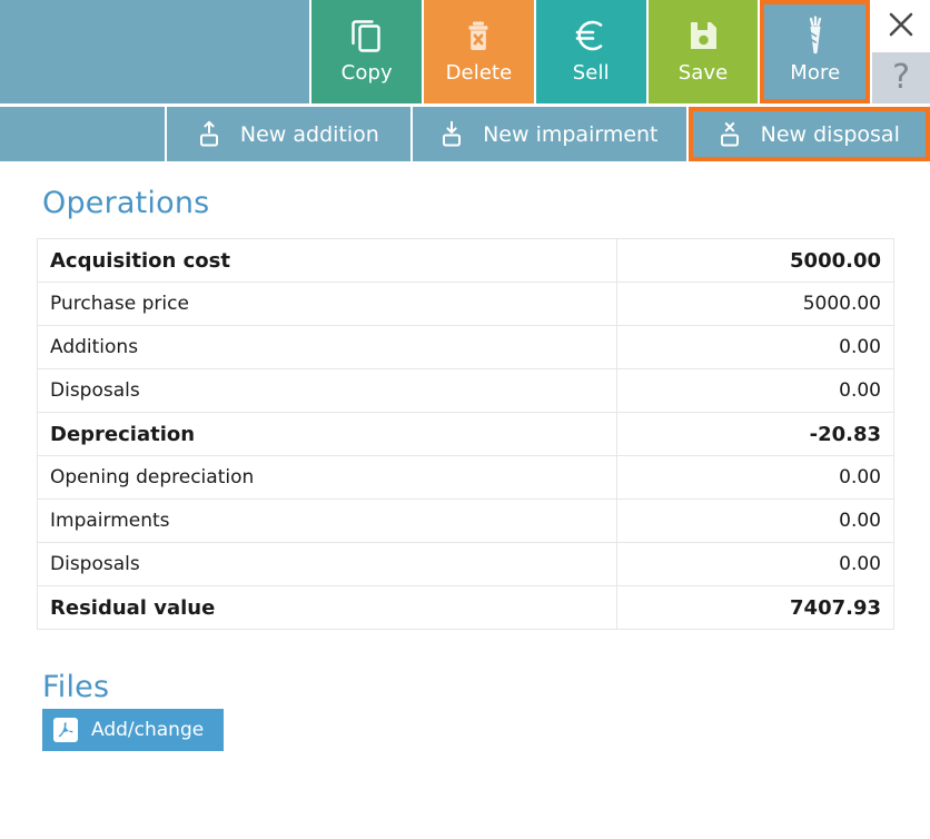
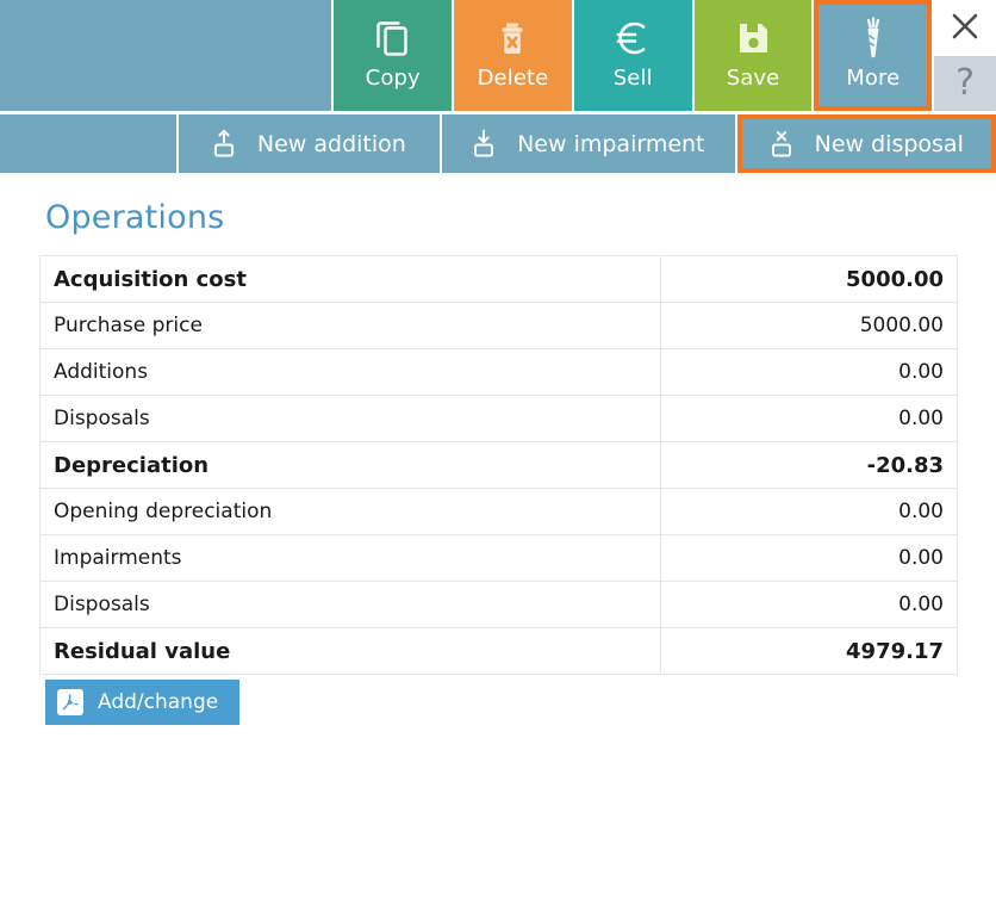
  Copy
  Delete
  Sell
  Save
  More
  ?
  New addition
  New impairment
  New disposal
  Operations
  Acquisition cost	5000.00
  Purchase price	5000.00
  Additions	0.00
  Disposals	0.00
  Depreciation	-20.83
  Opening depreciation	0.00
  Impairments	0.00
  Disposals	0.00
- Residual value	7407.93
+ Residual value	4979.17
- Files
  Add/change
